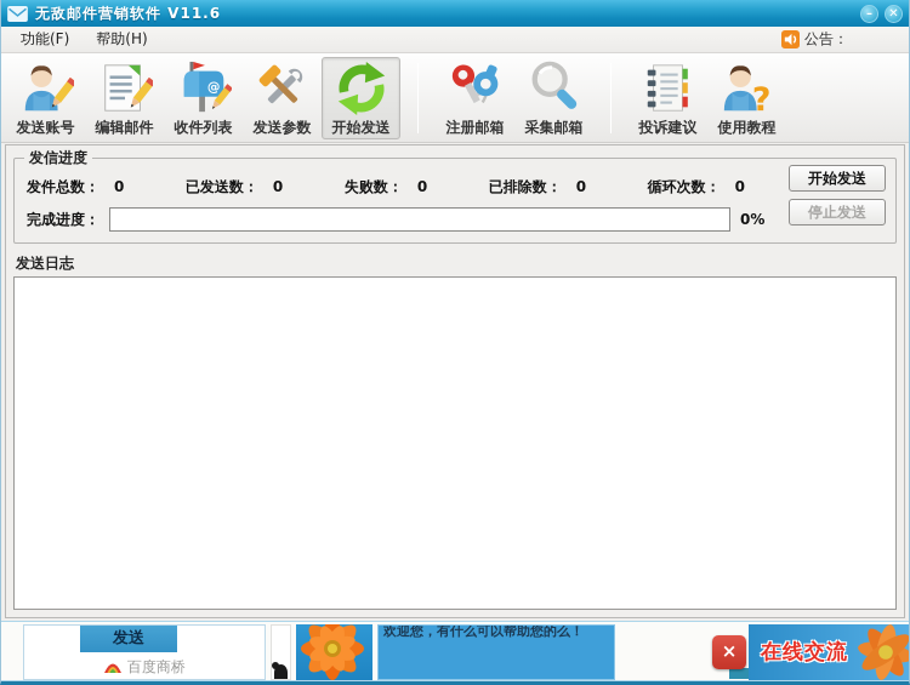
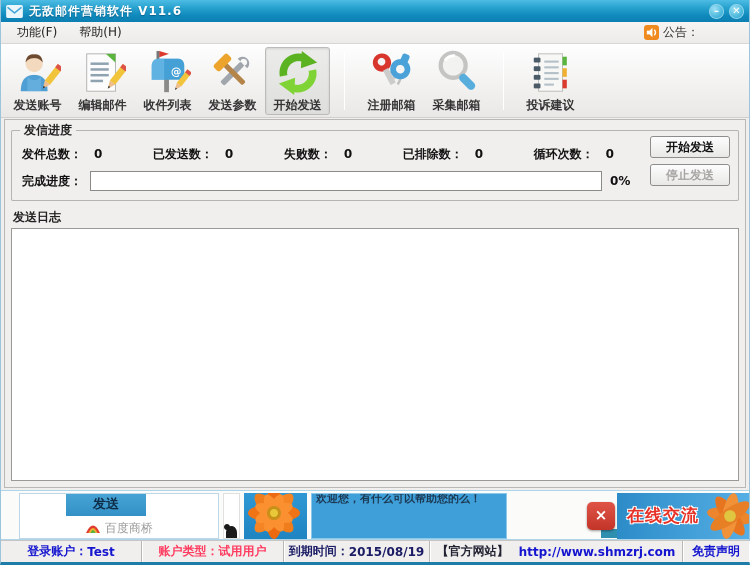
  无敌邮件营销软件 V11.6
  –
  ✕
  功能(F)
  帮助(H)
  公告：
  发送账号
  编辑邮件
  @
  收件列表
  发送参数
  开始发送
  注册邮箱
  采集邮箱
  投诉建议
- ?
- 使用教程
  发信进度
  发件总数： 0
  已发送数： 0
  失败数： 0
  已排除数： 0
  循环次数： 0
  完成进度：
  0%
  开始发送
  停止发送
  发送日志
  发送
  百度商桥
  欢迎您，有什么可以帮助您的么！
  ×
  在线交流
+ 登录账户：
+ Test
+ 账户类型：
+ 试用用户
+ 到期时间：
+ 2015/08/19
+ 【官方网站】
+ http://www.shmzrj.com
+ 免责声明
